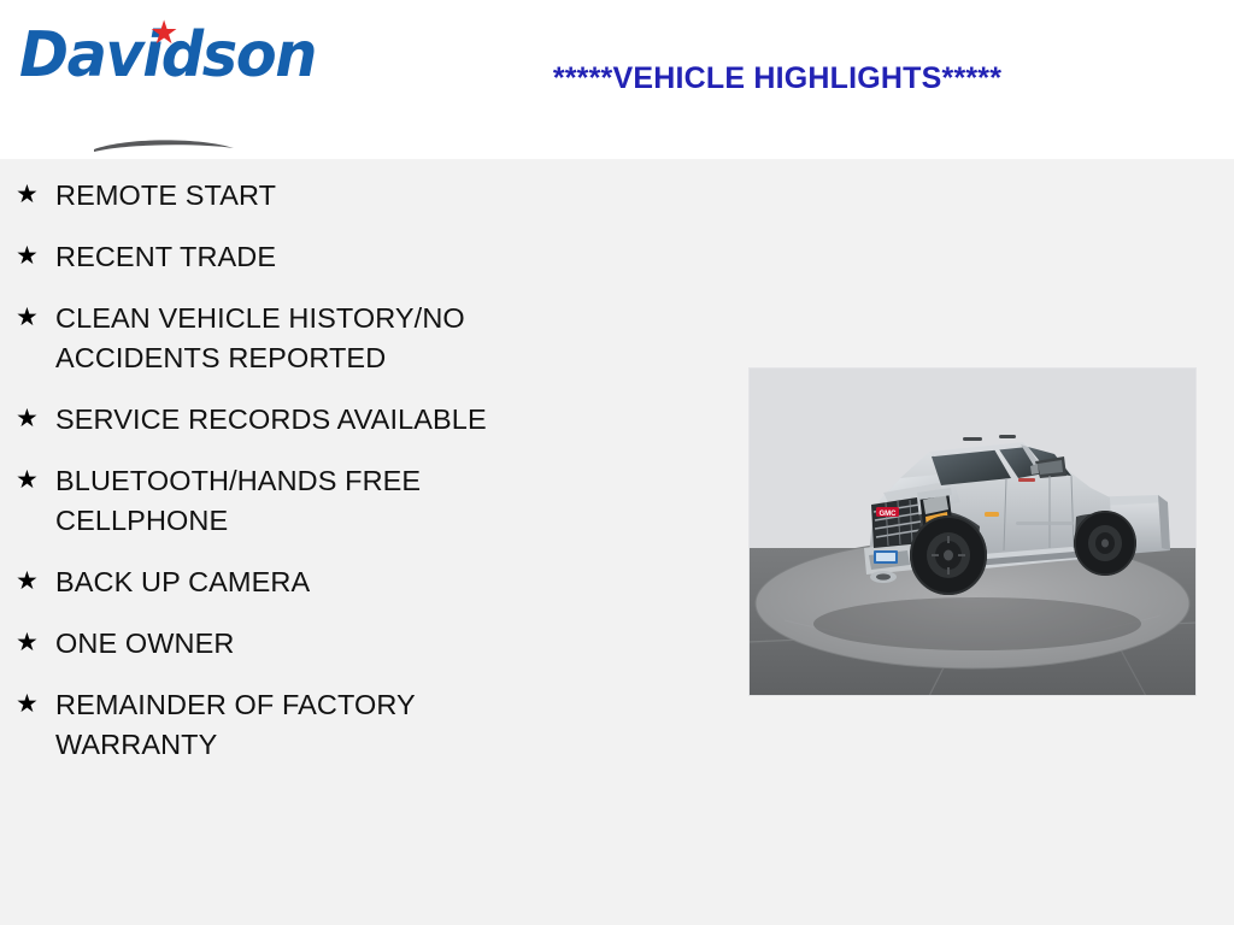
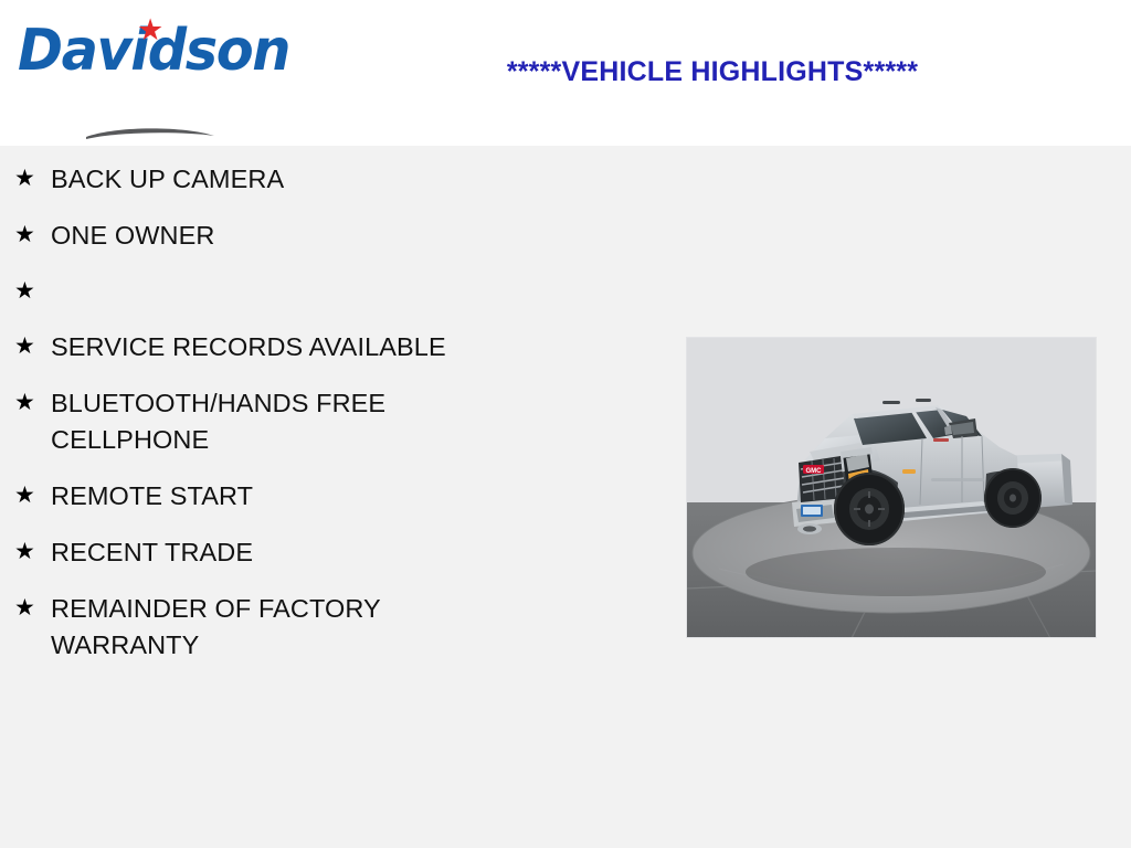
  Davidson
  ★
  *****VEHICLE HIGHLIGHTS*****
  ★
- REMOTE START
+ BACK UP CAMERA
  ★
- RECENT TRADE
+ ONE OWNER
  ★
- CLEAN VEHICLE HISTORY/NO ACCIDENTS REPORTED
  ★
  SERVICE RECORDS AVAILABLE
  ★
  BLUETOOTH/HANDS FREE CELLPHONE
  ★
- BACK UP CAMERA
+ REMOTE START
  ★
- ONE OWNER
+ RECENT TRADE
  ★
  REMAINDER OF FACTORY WARRANTY
